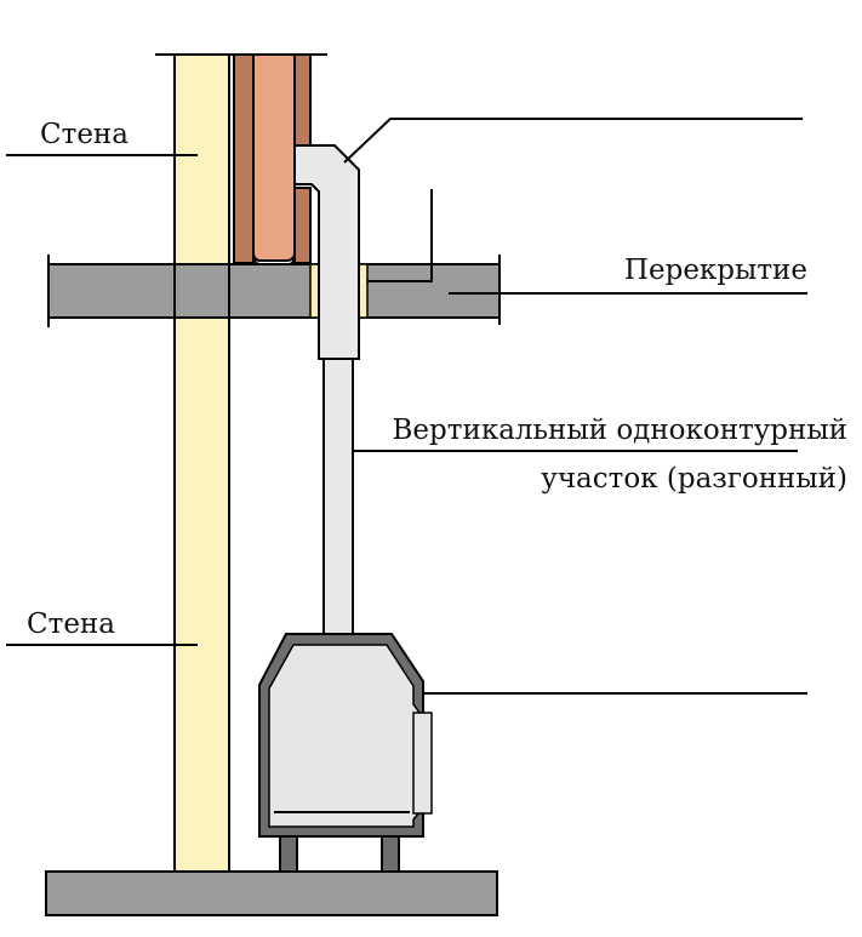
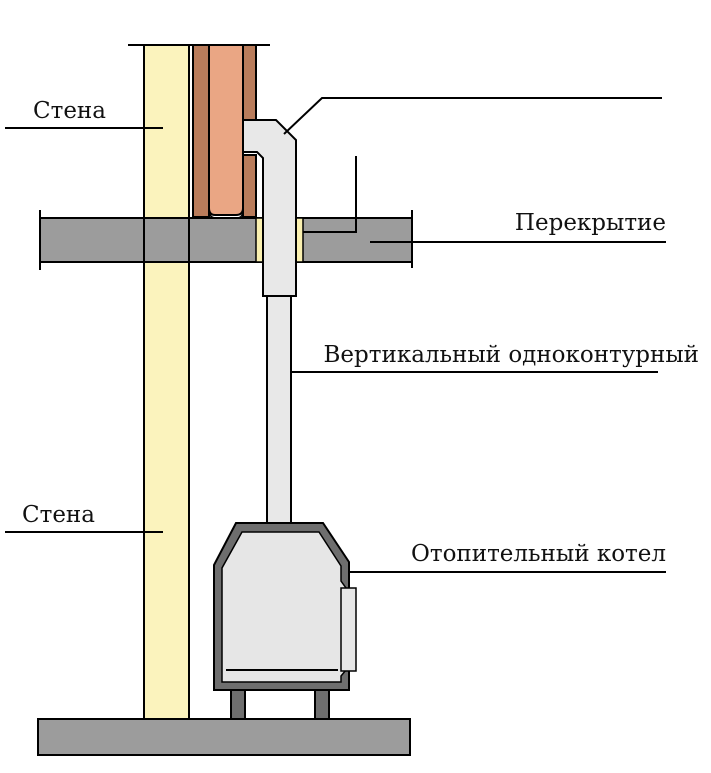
  Стена
  Перекрытие
  Вертикальный одноконтурный
- участок (разгонный)
  Стена
+ Отопительный котел
